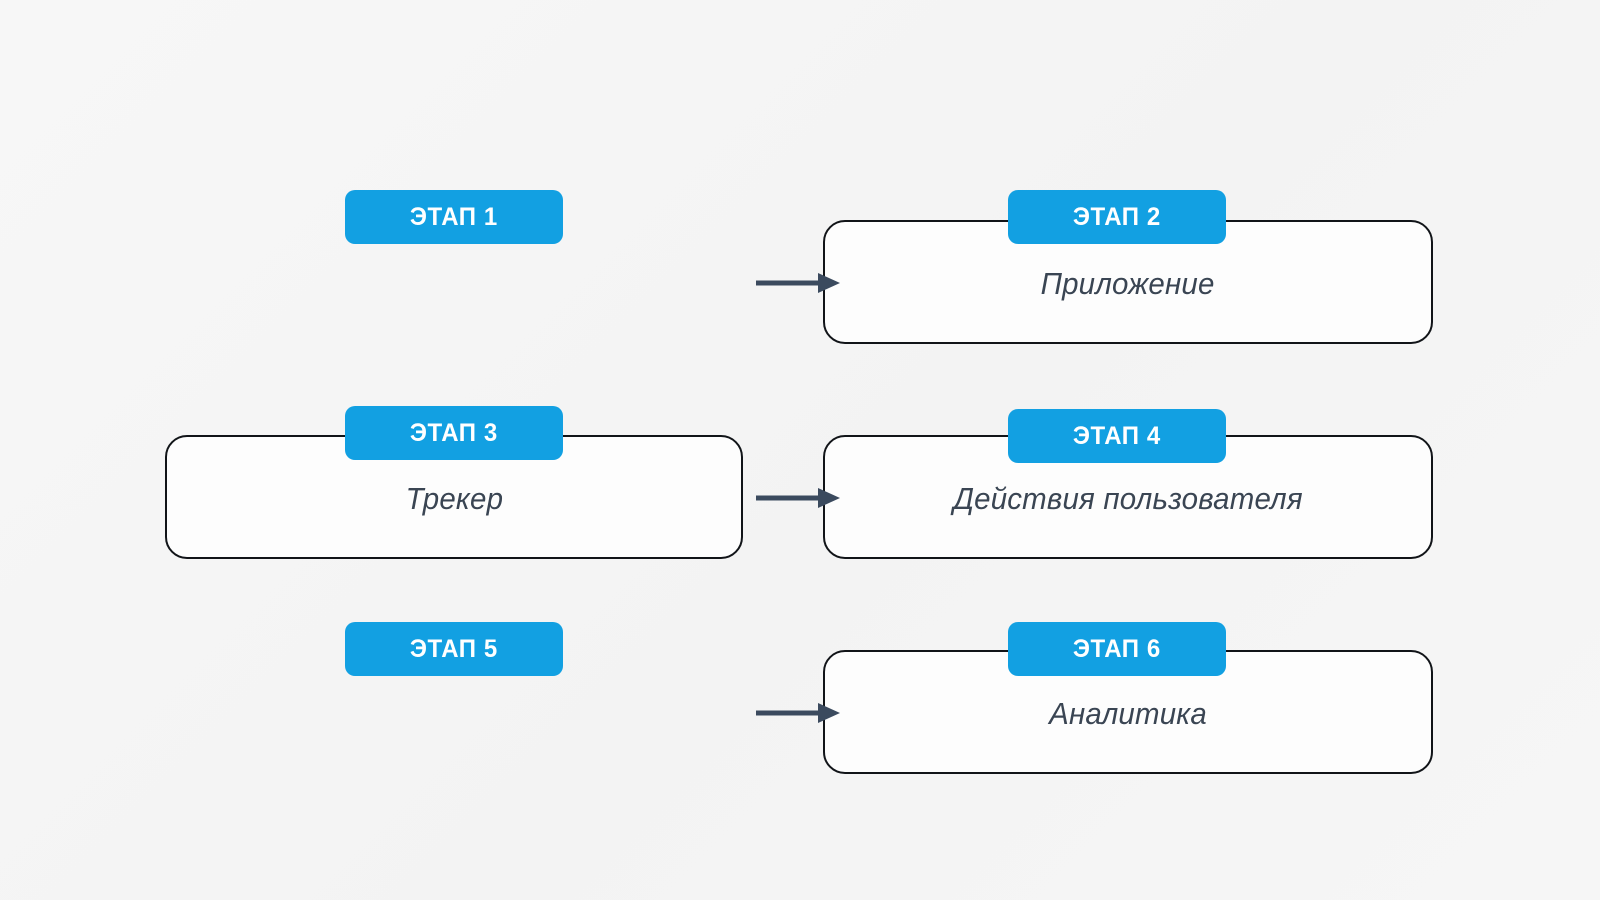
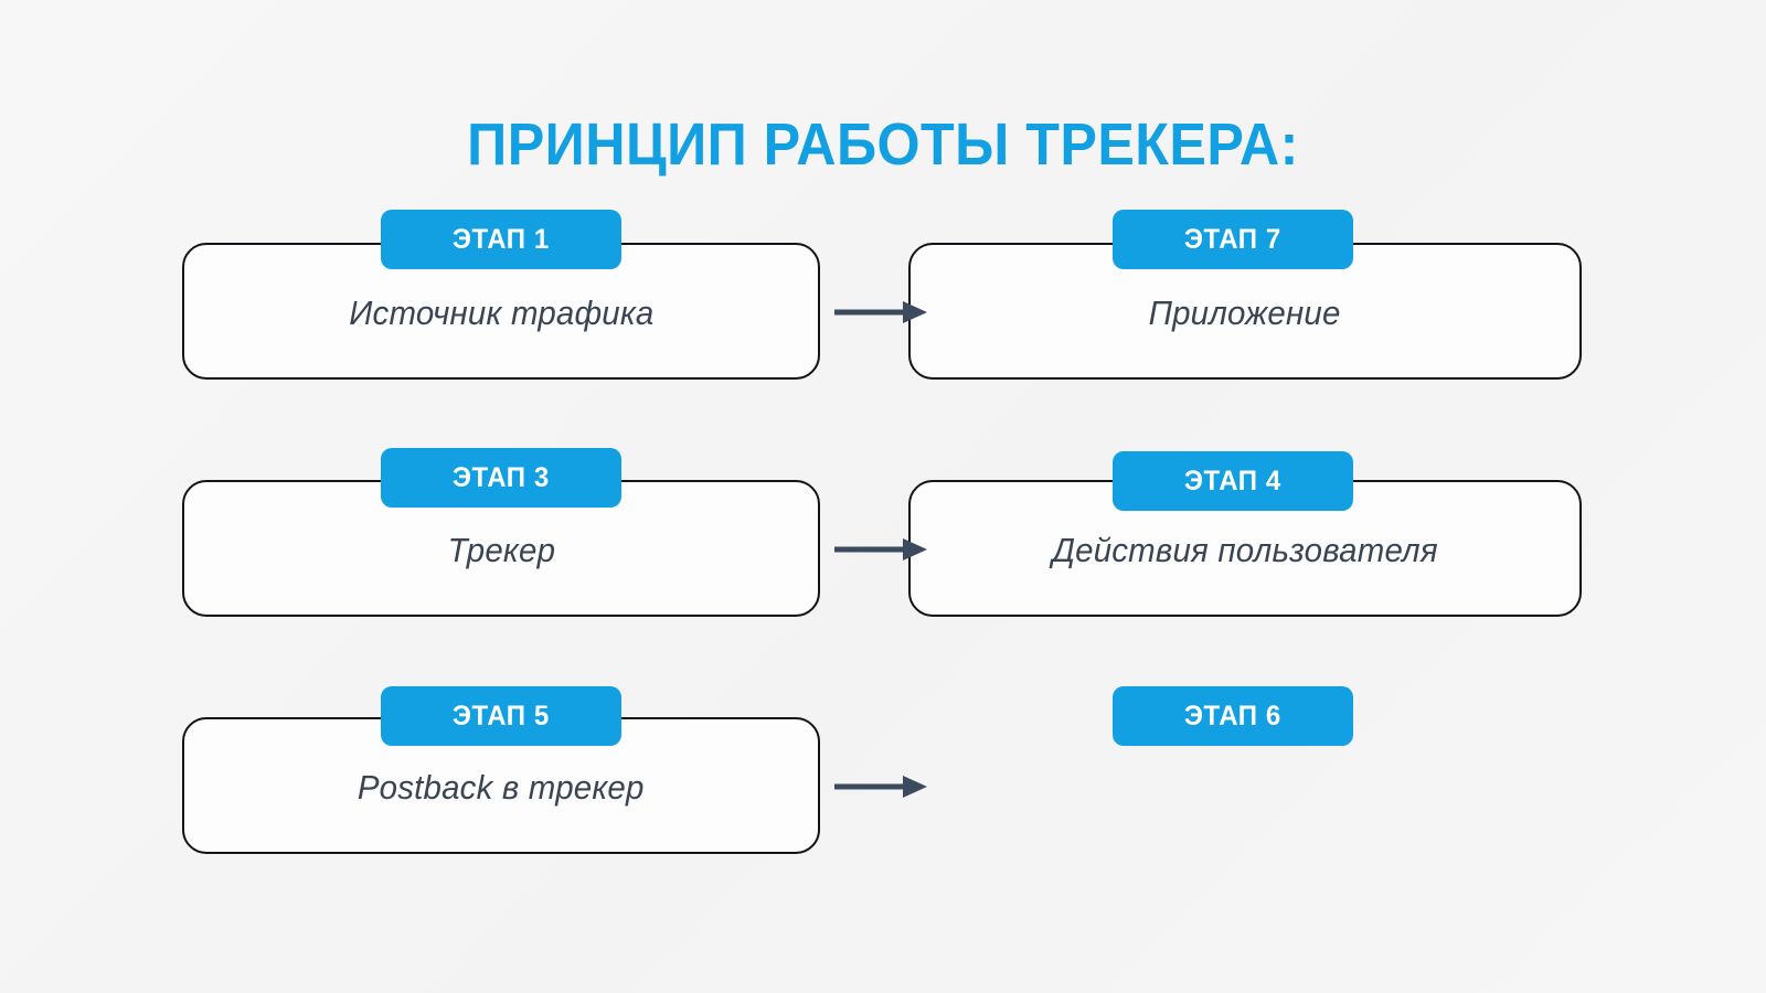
+ ПРИНЦИП РАБОТЫ ТРЕКЕРА:
+ Источник трафика
  ЭТАП 1
  Приложение
- ЭТАП 2
+ ЭТАП 7
  Трекер
  ЭТАП 3
  Действия пользователя
  ЭТАП 4
+ Postback в трекер
  ЭТАП 5
- Аналитика
  ЭТАП 6
